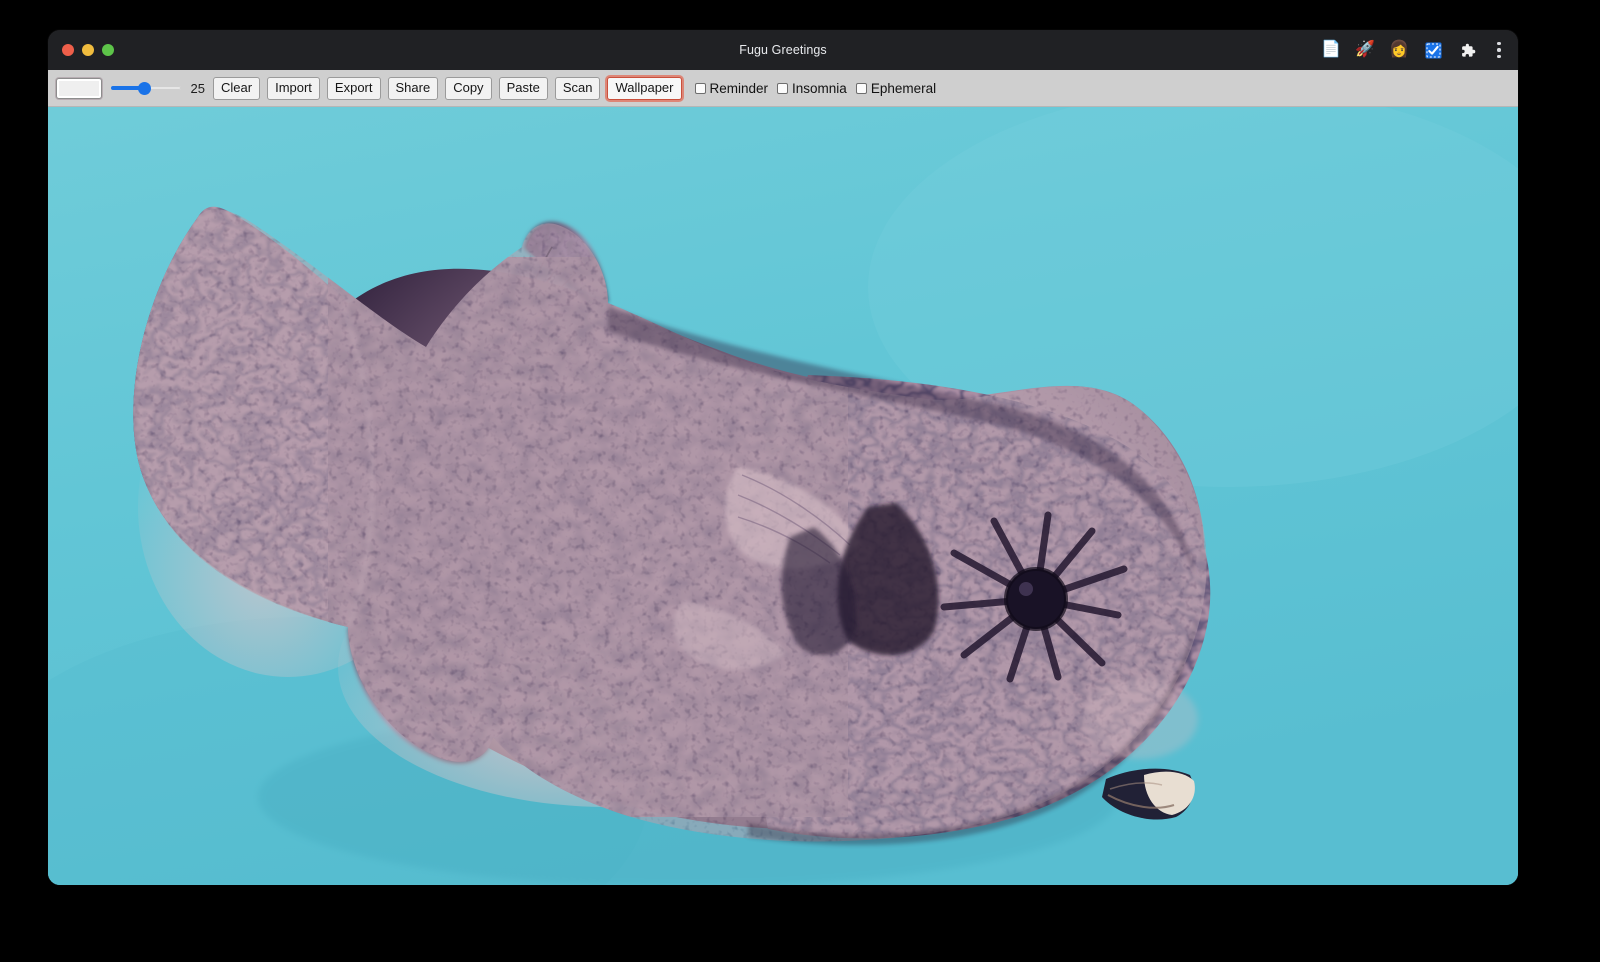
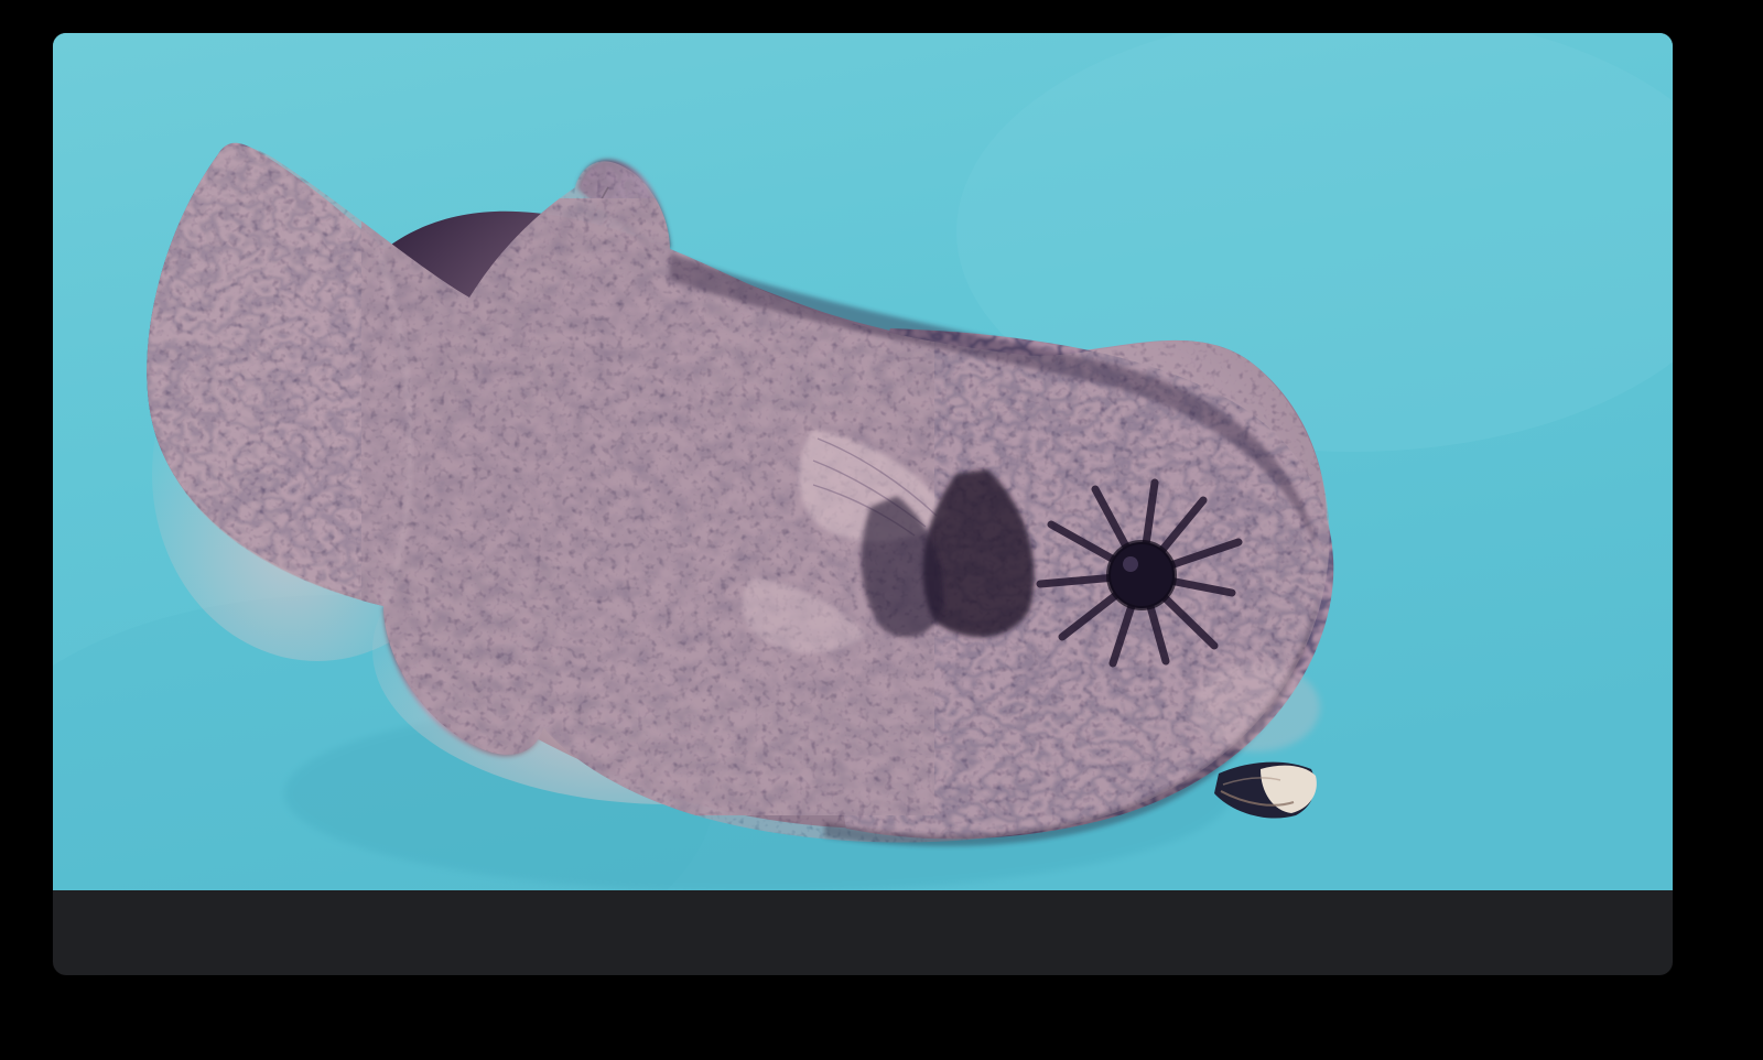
- Fugu Greetings
- 📄
- 🚀
- 👩
- 25
- Clear
- Import
- Export
- Share
- Copy
- Paste
- Scan
- Wallpaper
- Reminder
- Insomnia
- Ephemeral
